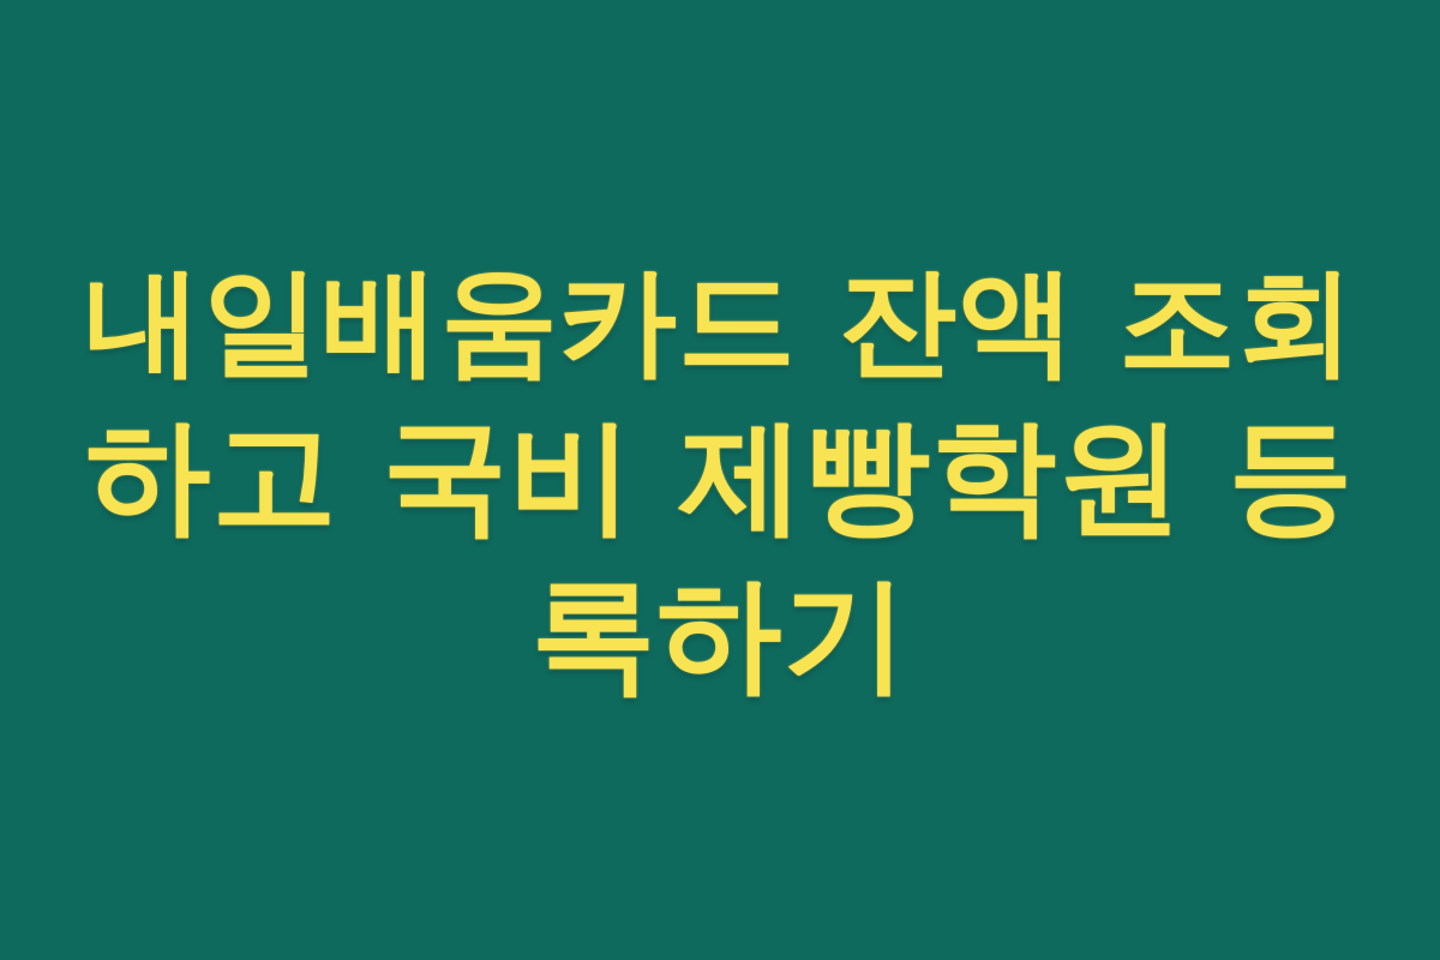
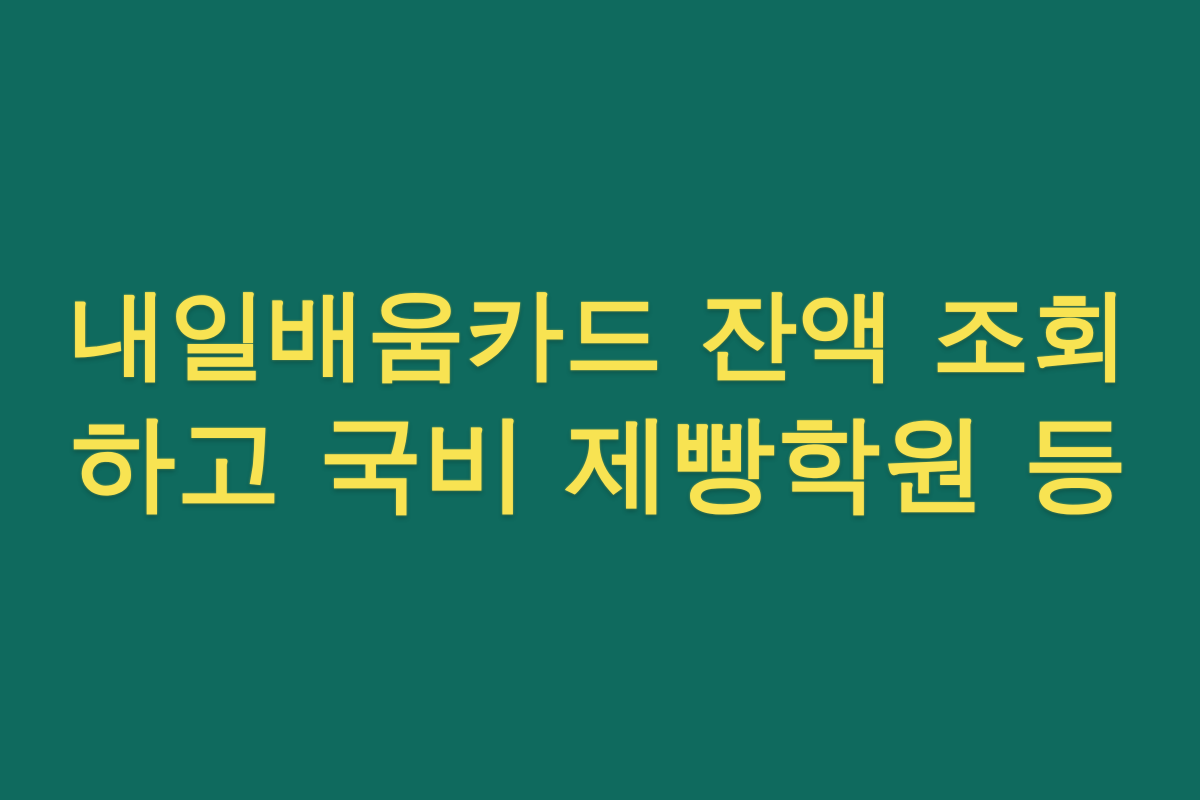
  내일배움카드 잔액 조회
  하고 국비 제빵학원 등
- 록하기
